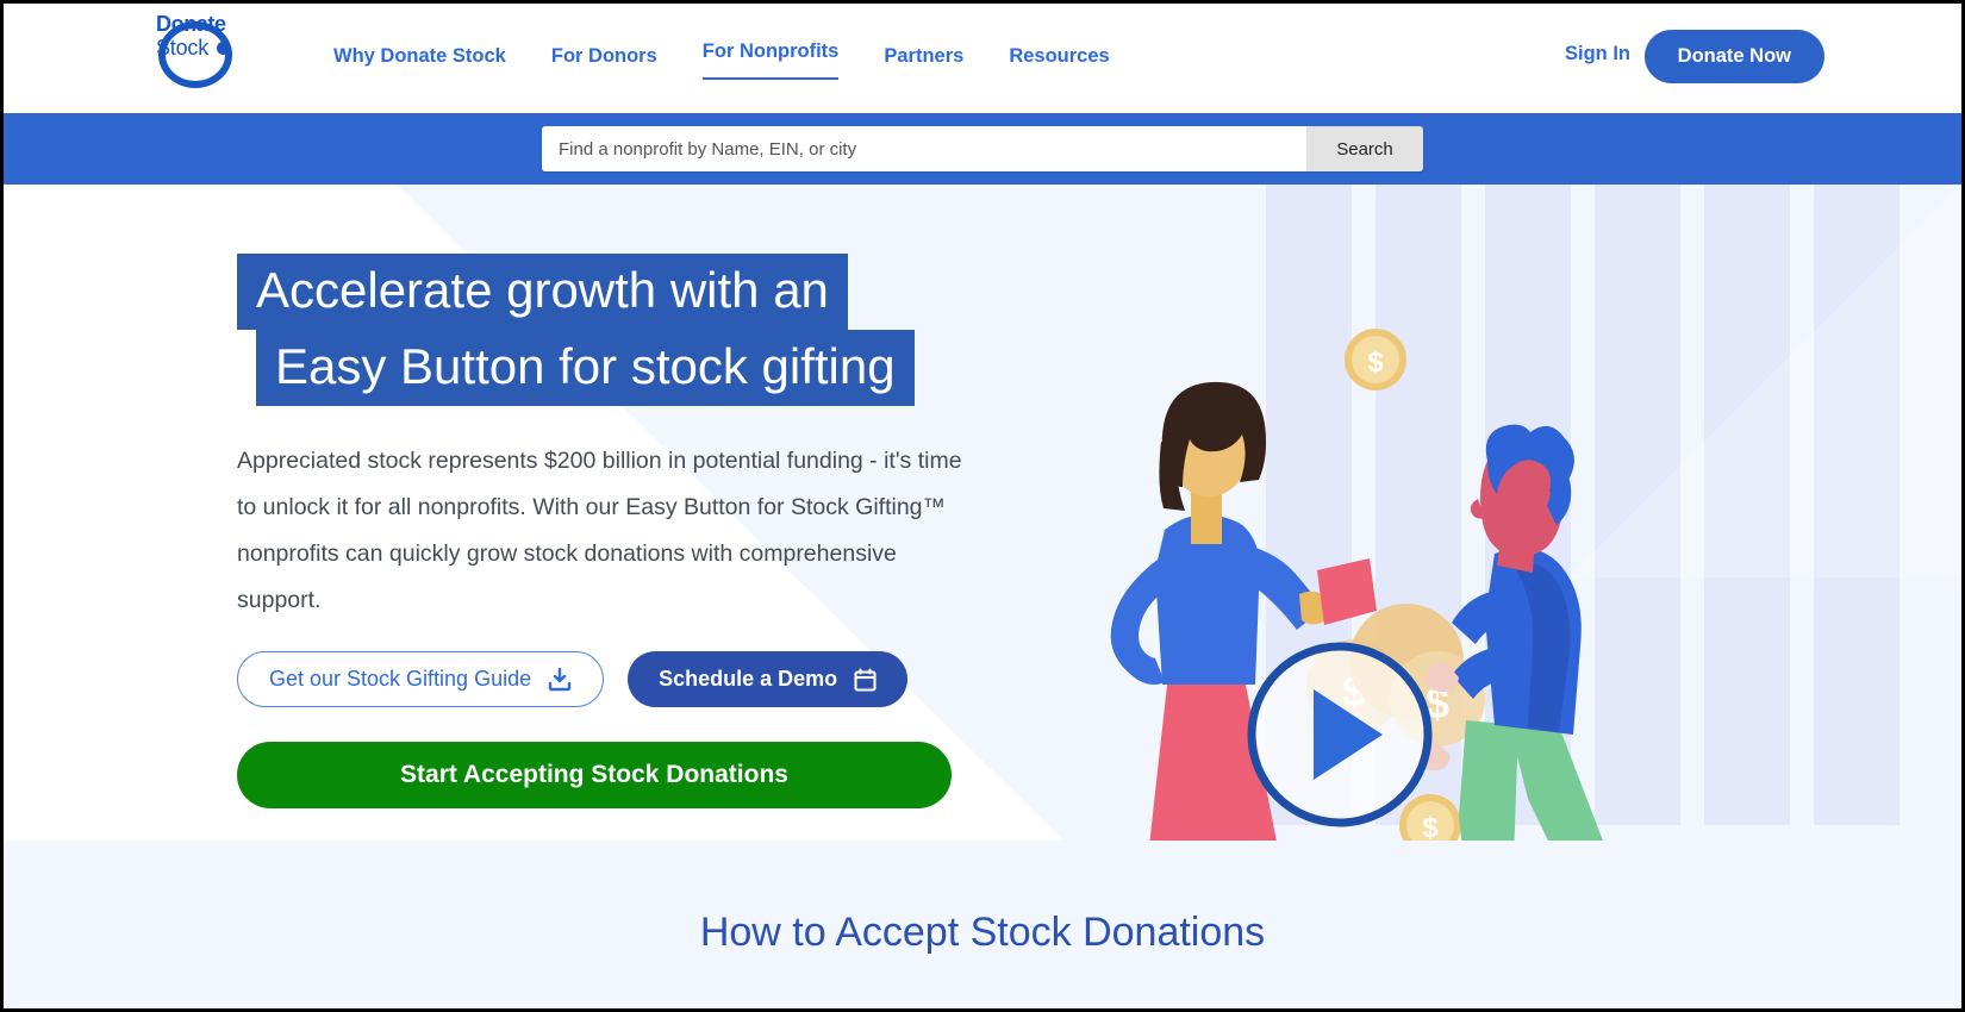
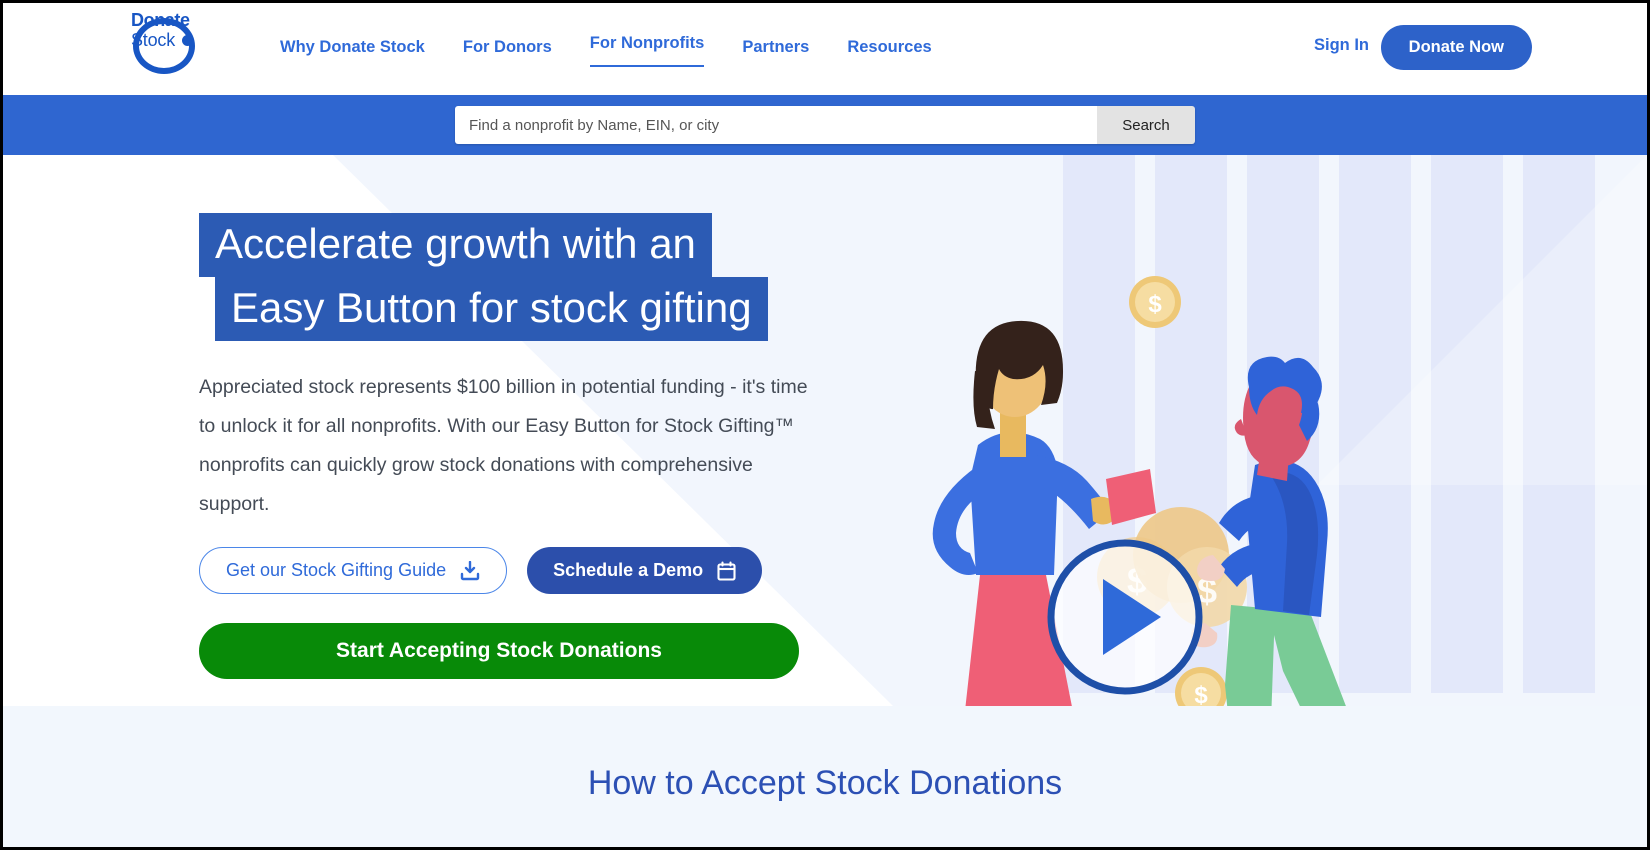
  Donate
  Stock
  Why Donate Stock
  For Donors
  For Nonprofits
  Partners
  Resources
  Sign In
  Donate Now
  Find a nonprofit by Name, EIN, or city
  Search
  $
  $
  $
  $
  Accelerate growth with an
  Easy Button for stock gifting
- Appreciated stock represents $200 billion in potential funding - it's time to unlock it for all nonprofits. With our Easy Button for Stock Gifting™ nonprofits can quickly grow stock donations with comprehensive support.
+ Appreciated stock represents $100 billion in potential funding - it's time to unlock it for all nonprofits. With our Easy Button for Stock Gifting™ nonprofits can quickly grow stock donations with comprehensive support.
  Get our Stock Gifting Guide
  Schedule a Demo
  Start Accepting Stock Donations
  How to Accept Stock Donations
